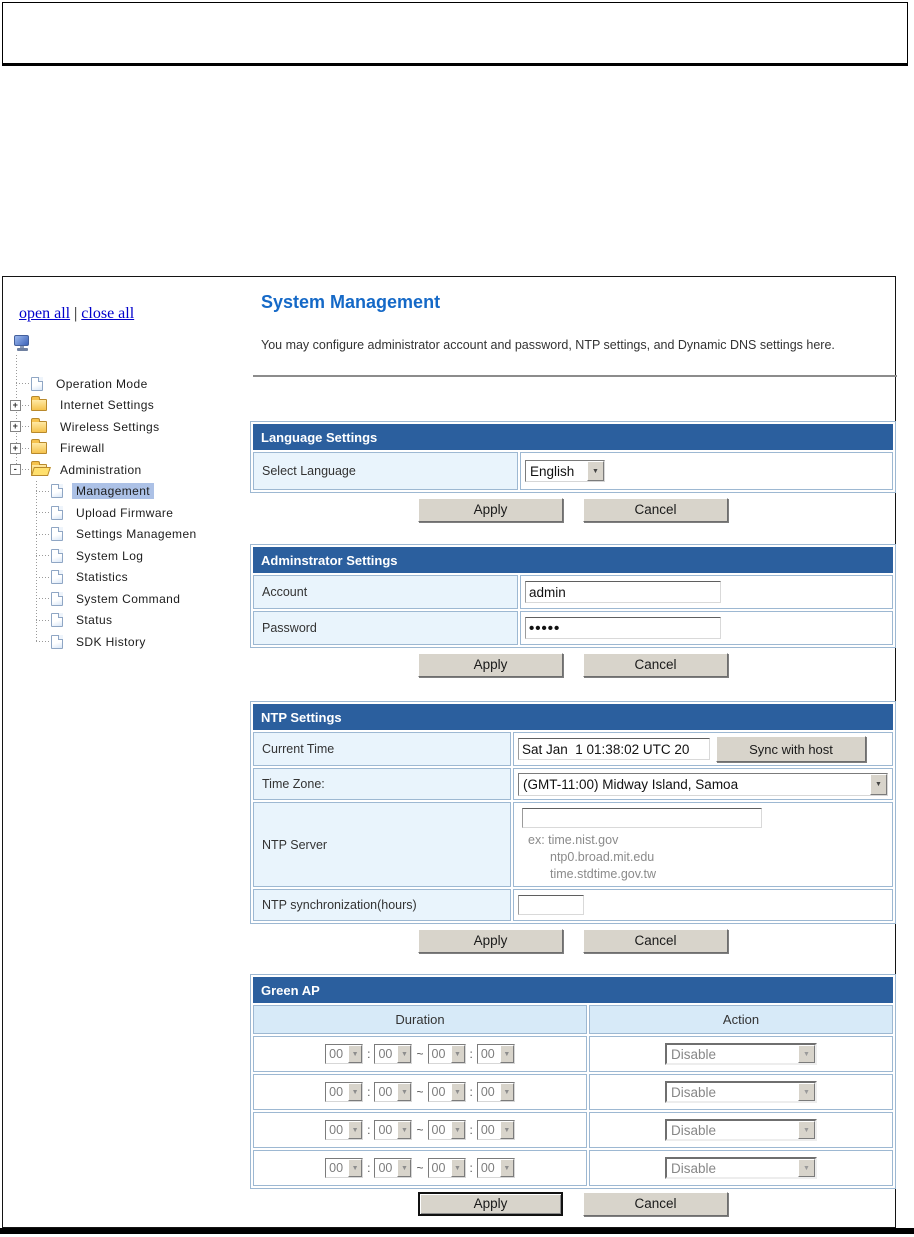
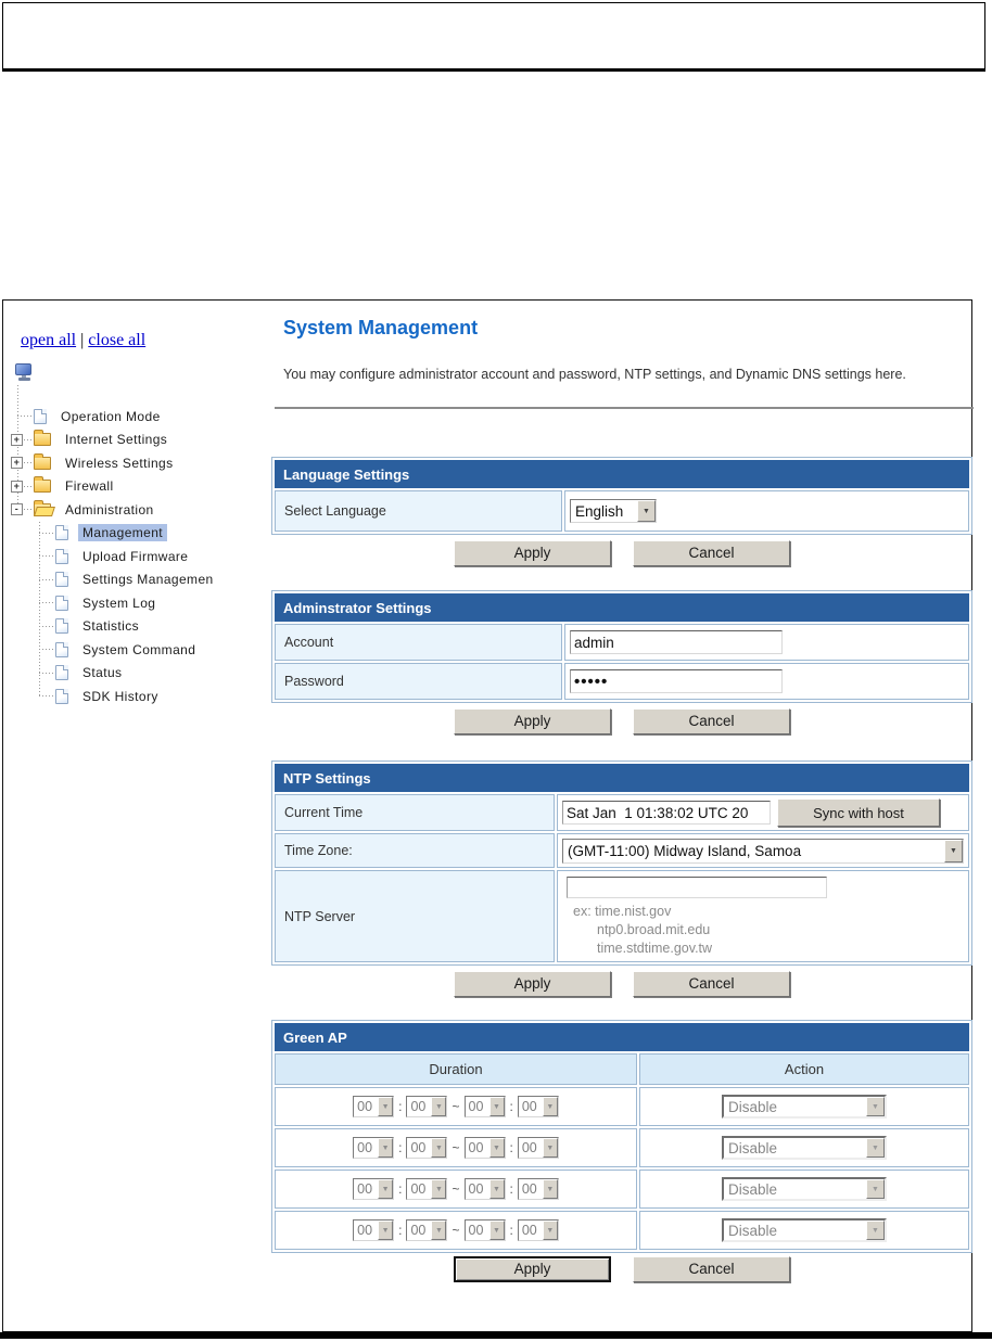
  open all | close all
  Operation Mode
  +
  Internet Settings
  +
  Wireless Settings
  +
  Firewall
  -
  Administration
  Management
  Upload Firmware
  Settings Managemen
  System Log
  Statistics
  System Command
  Status
  SDK History
  System Management
  You may configure administrator account and password, NTP settings, and Dynamic DNS settings here.
  Language Settings
  Select Language	English
  Apply
  Cancel
  Adminstrator Settings
  Account	admin
  Password	•••••
  Apply
  Cancel
  NTP Settings
  Current Time	Sat Jan 1 01:38:02 UTC 20 Sync with host
  Time Zone:	(GMT-11:00) Midway Island, Samoa
  NTP Server	ex: time.nist.gov ntp0.broad.mit.edu time.stdtime.gov.tw
- NTP synchronization(hours)
  Apply
  Cancel
  Green AP
  Duration	Action
  00 : 00 ~ 00 : 00	Disable
  00 : 00 ~ 00 : 00	Disable
  00 : 00 ~ 00 : 00	Disable
  00 : 00 ~ 00 : 00	Disable
  Apply
  Cancel
